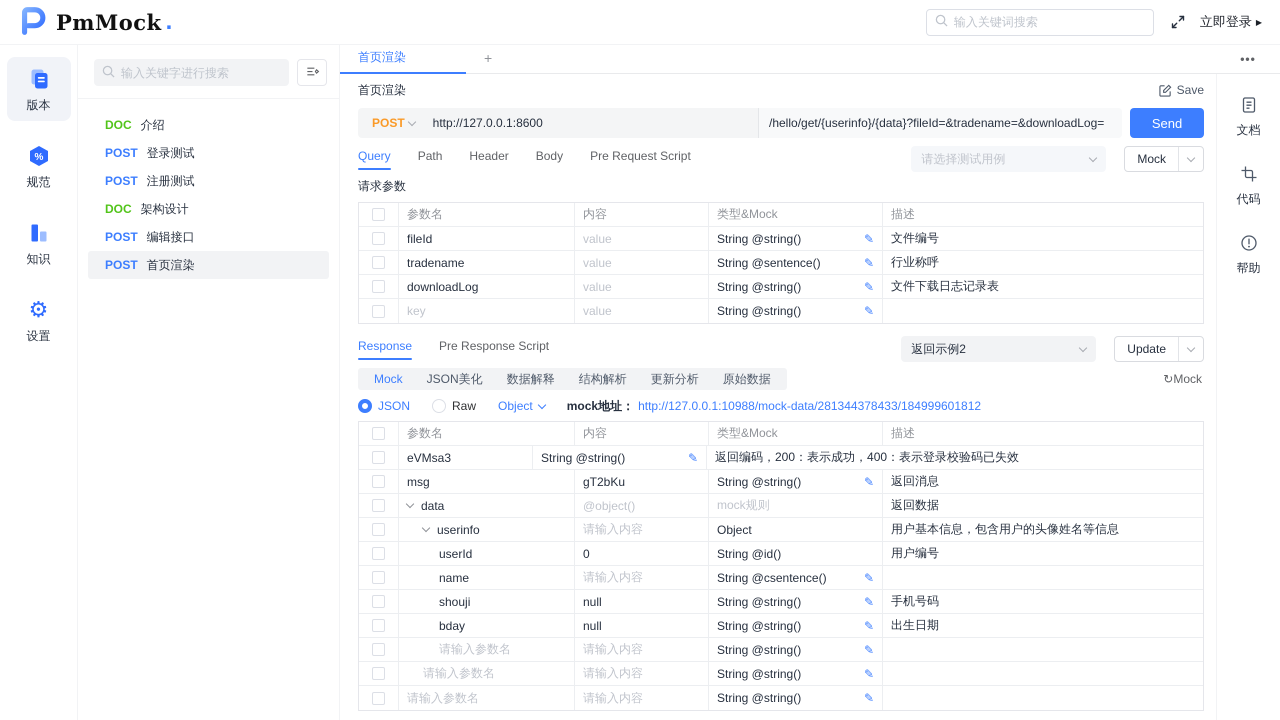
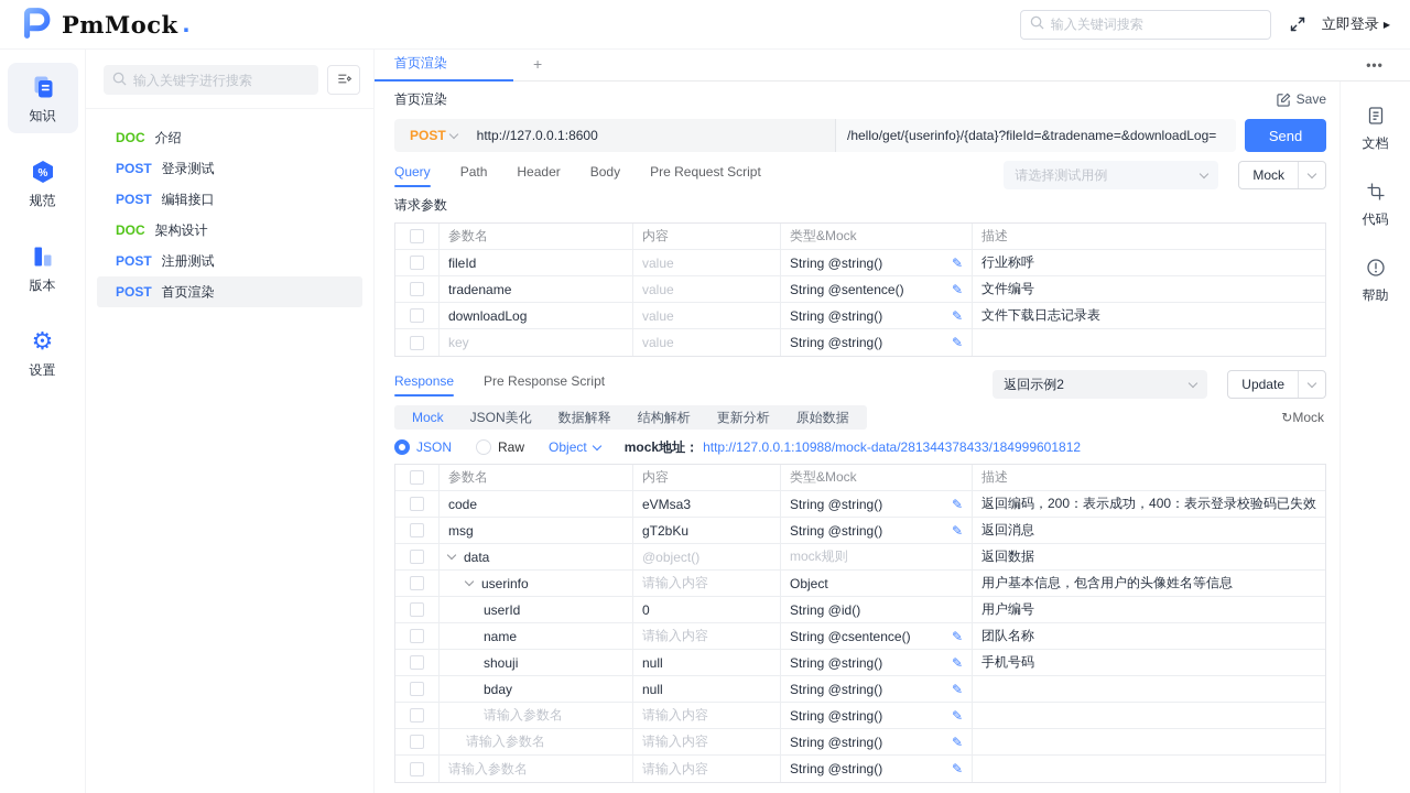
  PmMock
  .
  输入关键词搜索
  立即登录
  ▶
- 版本
+ 知识
  %
  规范
- 知识
+ 版本
  ⚙
  设置
  输入关键字进行搜索
  DOC
  介绍
  POST
  登录测试
  POST
- 注册测试
+ 编辑接口
  DOC
  架构设计
  POST
- 编辑接口
+ 注册测试
  POST
  首页渲染
  首页渲染
  +
  首页渲染
  Save
  POST
  http://127.0.0.1:8600
  /hello/get/{userinfo}/{data}?fileId=&tradename=&downloadLog=
  Send
  Query
  Path
  Header
  Body
  Pre Request Script
  请选择测试用例
  Mock
  请求参数
  参数名
  内容
  类型&Mock
  描述
  fileId
  value
  String @string()
  ✎
- 文件编号
+ 行业称呼
  tradename
  value
  String @sentence()
  ✎
- 行业称呼
+ 文件编号
  downloadLog
  value
  String @string()
  ✎
  文件下载日志记录表
  key
  value
  String @string()
  ✎
  Response
  Pre Response Script
  返回示例2
  Update
  Mock
  JSON美化
  数据解释
  结构解析
  更新分析
  原始数据
  ↻Mock
  JSON
  Raw
  Object
  mock地址：
  http://127.0.0.1:10988/mock-data/281344378433/184999601812
  参数名
  内容
  类型&Mock
  描述
+ code
  eVMsa3
  String @string()
  ✎
  返回编码，200：表示成功，400：表示登录校验码已失效
  msg
  gT2bKu
  String @string()
  ✎
  返回消息
  data
  @object()
  mock规则
  返回数据
  userinfo
  请输入内容
  Object
  用户基本信息，包含用户的头像姓名等信息
  userId
  0
  String @id()
  用户编号
  name
  请输入内容
  String @csentence()
  ✎
+ 团队名称
  shouji
  null
  String @string()
  ✎
  手机号码
  bday
  null
  String @string()
  ✎
- 出生日期
  请输入参数名
  请输入内容
  String @string()
  ✎
  请输入参数名
  请输入内容
  String @string()
  ✎
  请输入参数名
  请输入内容
  String @string()
  ✎
  •••
  文档
  代码
  帮助
